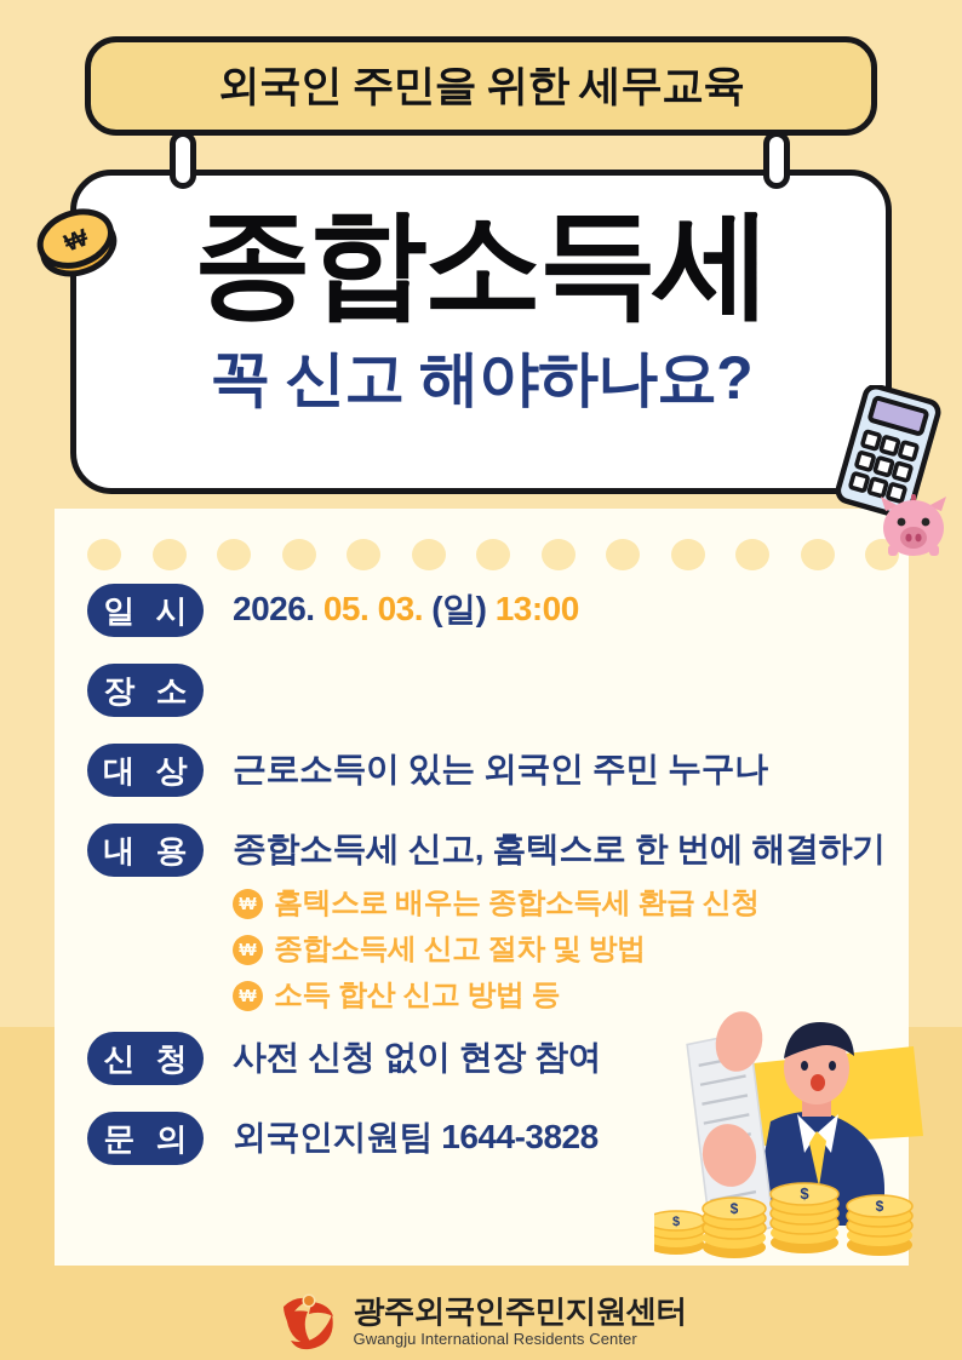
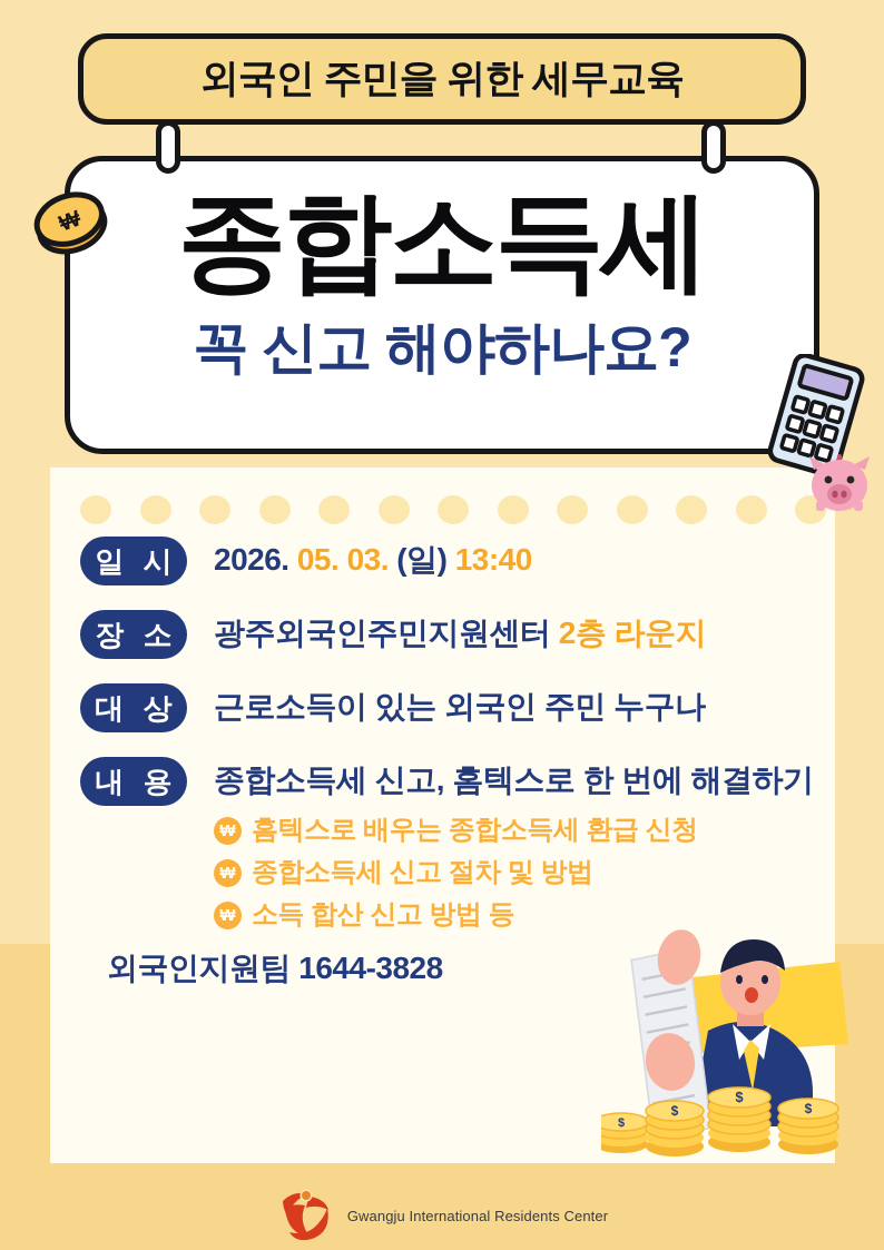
  외국인 주민을 위한 세무교육
  종합소득세
  꼭 신고 해야하나요?
  $
  $
  $
  $
  일 시
- 2026. 05. 03. (일) 13:00
+ 2026. 05. 03. (일) 13:40
  장 소
+ 광주외국인주민지원센터 2층 라운지
  대 상
  근로소득이 있는 외국인 주민 누구나
  내 용
  종합소득세 신고, 홈텍스로 한 번에 해결하기
  ₩
  홈텍스로 배우는 종합소득세 환급 신청
  ₩
  종합소득세 신고 절차 및 방법
  ₩
  소득 합산 신고 방법 등
- 신 청
- 사전 신청 없이 현장 참여
- 문 의
  외국인지원팀 1644-3828
- 광주외국인주민지원센터
  Gwangju International Residents Center
